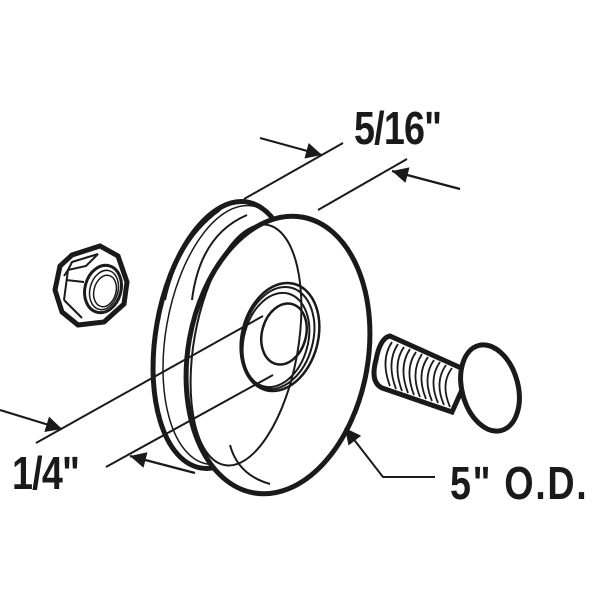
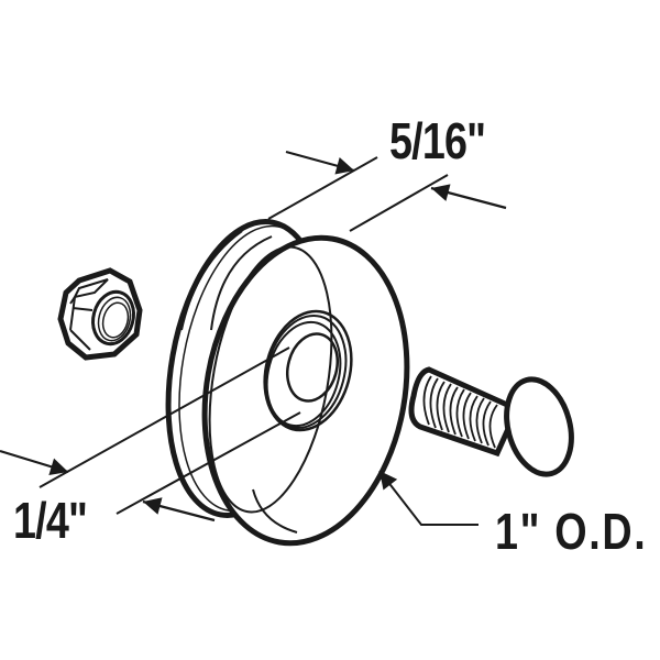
  5/16"
  1/4"
- 5" O.D.
+ 1" O.D.
